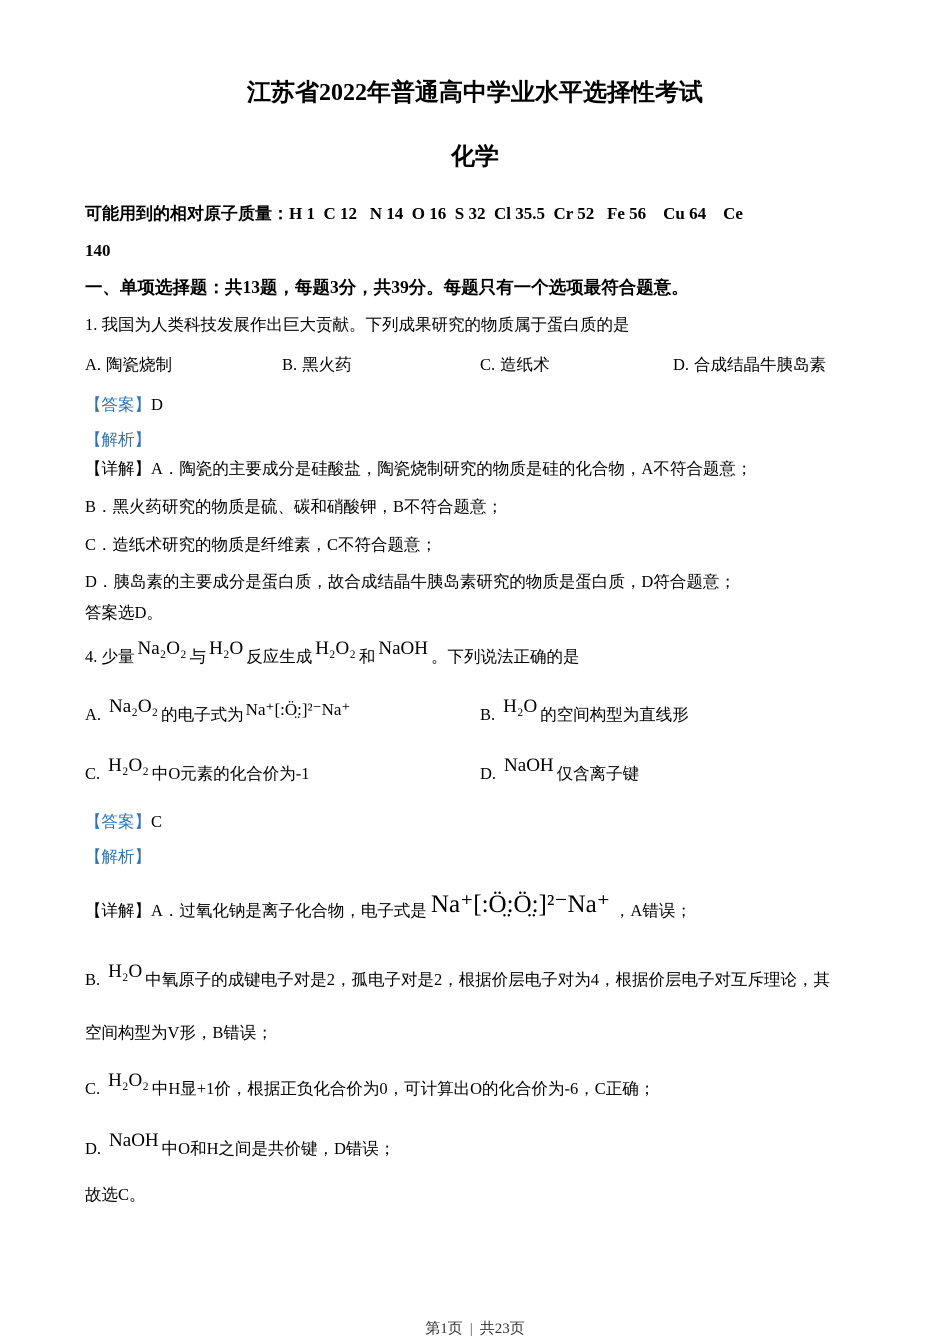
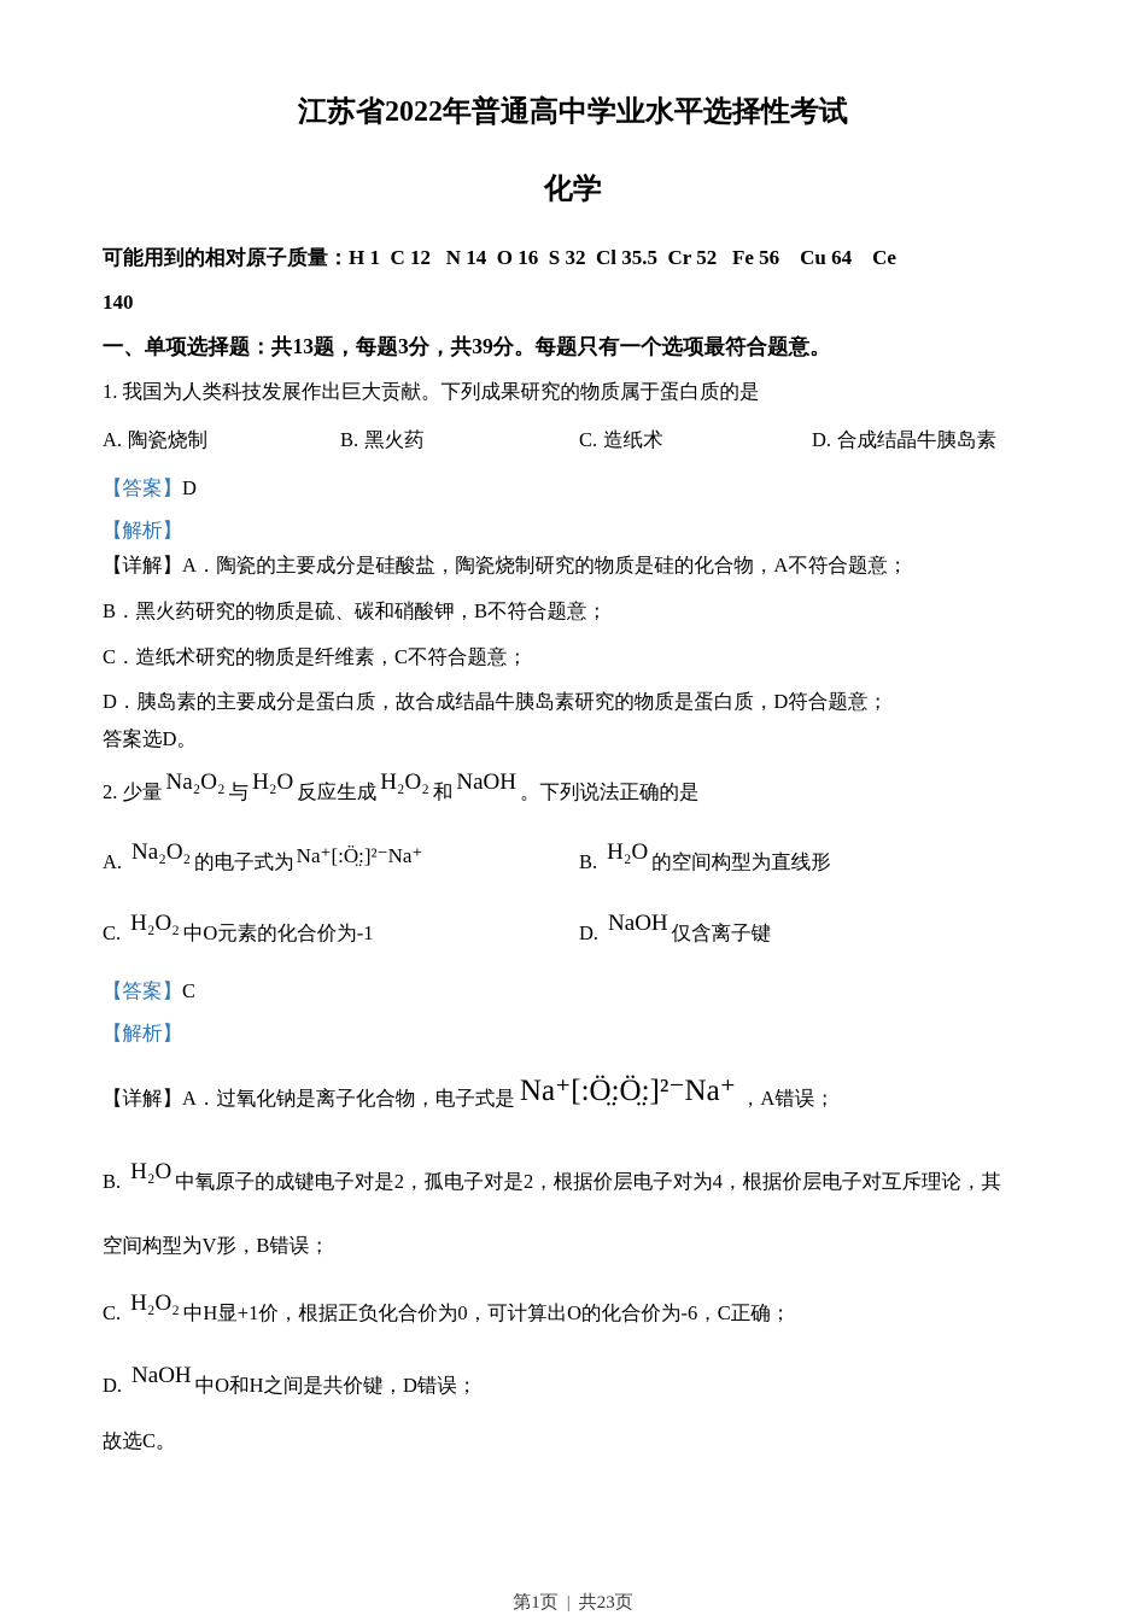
  江苏省2022年普通高中学业水平选择性考试
  化学
  可能用到的相对原子质量：H 1 C 12 N 14 O 16 S 32 Cl 35.5 Cr 52 Fe 56 Cu 64 Ce
  140
  一、单项选择题：共13题，每题3分，共39分。每题只有一个选项最符合题意。
  1. 我国为人类科技发展作出巨大贡献。下列成果研究的物质属于蛋白质的是
  A. 陶瓷烧制
  B. 黑火药
  C. 造纸术
  D. 合成结晶牛胰岛素
  【答案】D
  【解析】
  【详解】A．陶瓷的主要成分是硅酸盐，陶瓷烧制研究的物质是硅的化合物，A不符合题意；
  B．黑火药研究的物质是硫、碳和硝酸钾，B不符合题意；
  C．造纸术研究的物质是纤维素，C不符合题意；
  D．胰岛素的主要成分是蛋白质，故合成结晶牛胰岛素研究的物质是蛋白质，D符合题意；
  答案选D。
- 4. 少量 Na₂O₂ 与 H₂O 反应生成 H₂O₂ 和 NaOH 。下列说法正确的是
+ 2. 少量 Na₂O₂ 与 H₂O 反应生成 H₂O₂ 和 NaOH 。下列说法正确的是
  A. Na₂O₂ 的电子式为Na⁺[:Ö̤:]²⁻Na⁺
  B. H₂O 的空间构型为直线形
  C. H₂O₂ 中O元素的化合价为-1
  D. NaOH 仅含离子键
  【答案】C
  【解析】
  【详解】A．过氧化钠是离子化合物，电子式是 Na⁺[:Ö̤:Ö̤:]²⁻Na⁺ ，A错误；
  B. H₂O 中氧原子的成键电子对是2，孤电子对是2，根据价层电子对为4，根据价层电子对互斥理论，其
  空间构型为V形，B错误；
  C. H₂O₂ 中H显+1价，根据正负化合价为0，可计算出O的化合价为-6，C正确；
  D. NaOH 中O和H之间是共价键，D错误；
  故选C。
  第1页 | 共23页
